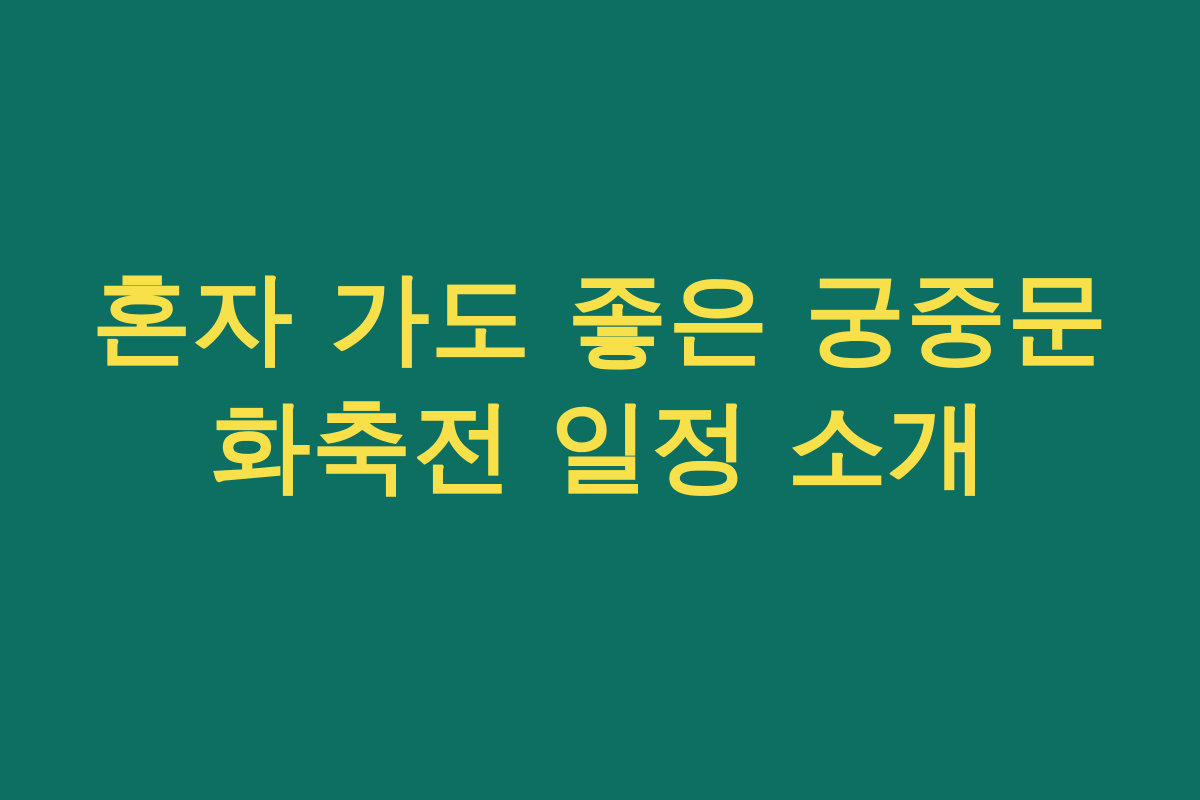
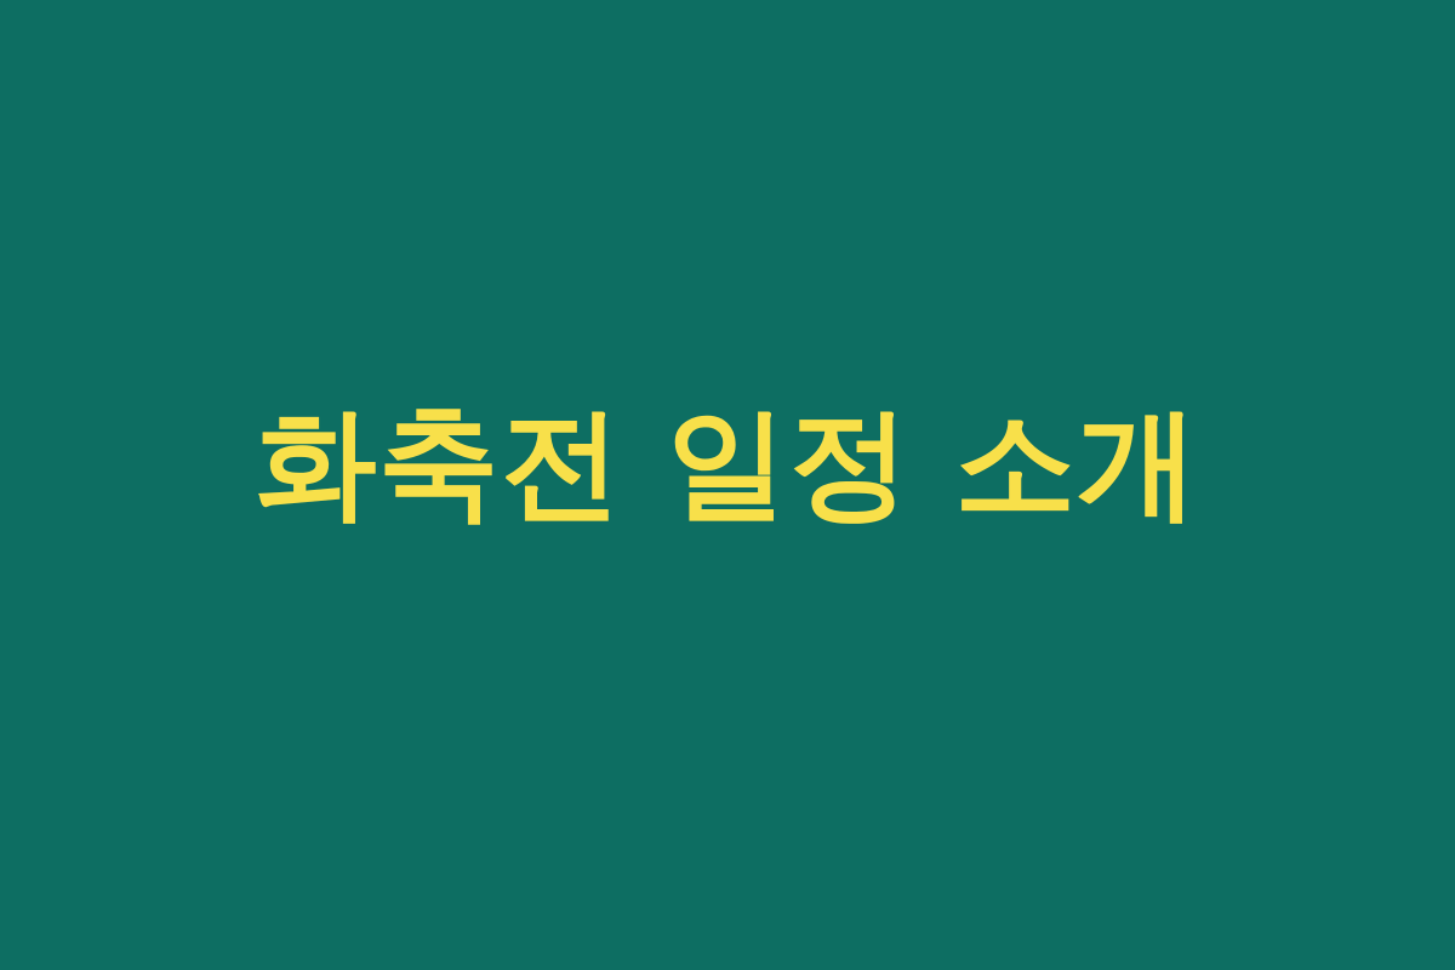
- 혼자 가도 좋은 궁중문
  화축전 일정 소개
